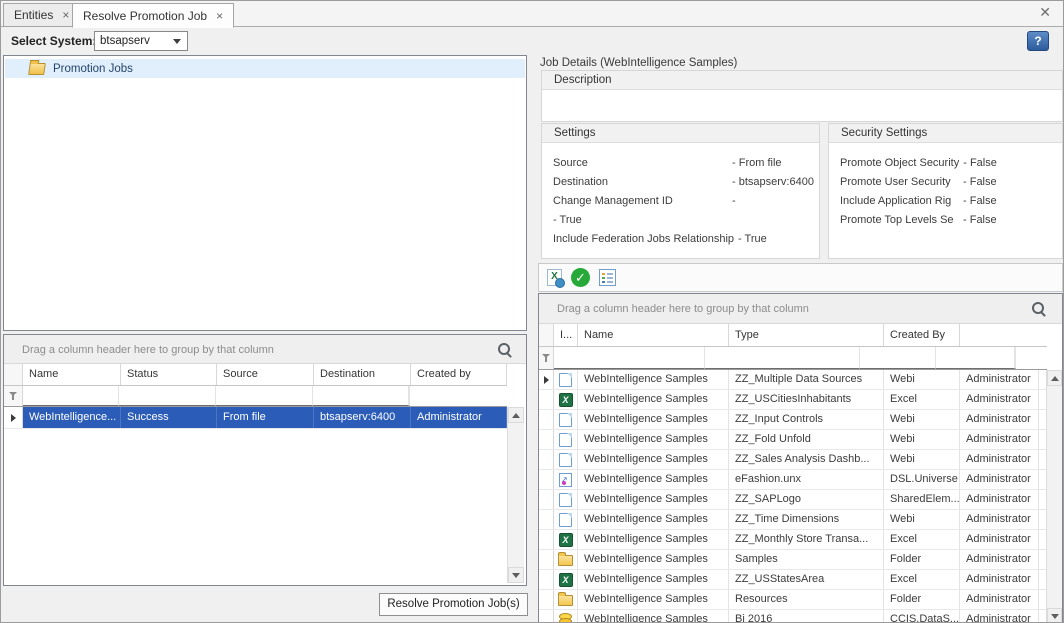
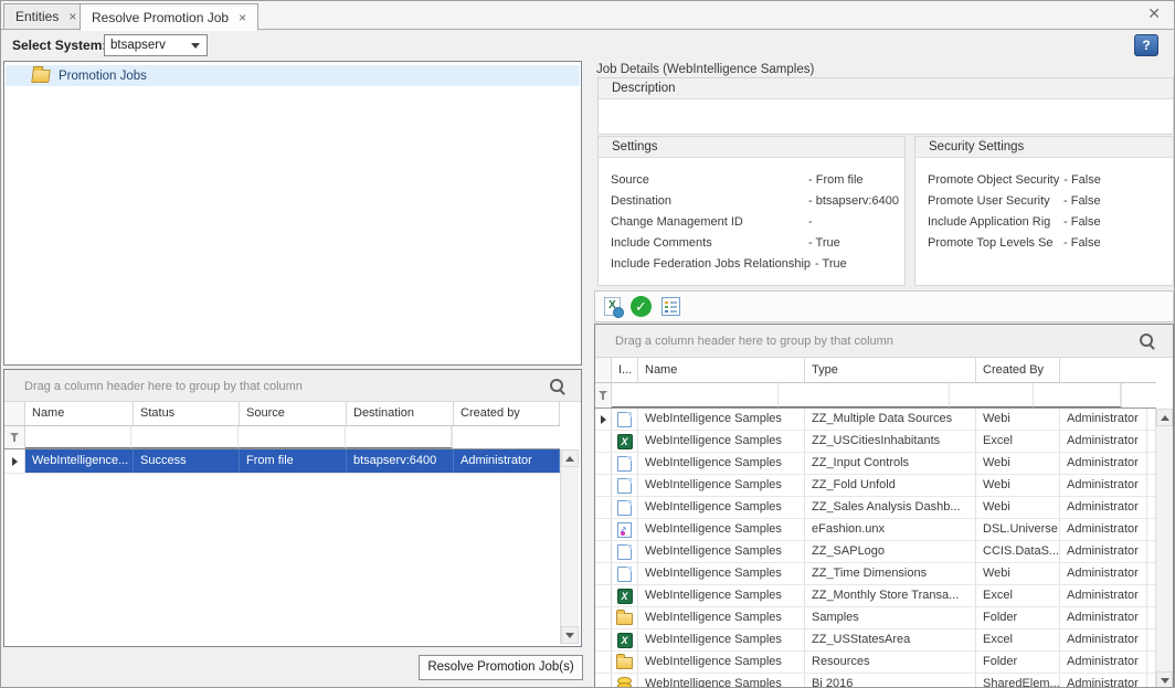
  Entities
  ×
  Resolve Promotion Job
  ×
  ✕
  Select System
  btsapserv
  ?
  Promotion Jobs
  Drag a column header here to group by that column
  Name
  Status
  Source
  Destination
  Created by
  WebIntelligence...
  Success
  From file
  btsapserv:6400
  Administrator
  Resolve Promotion Job(s)
  Job Details (WebIntelligence Samples)
  Description
  Settings
  Source
  - From file
  Destination
  - btsapserv:6400
  Change Management ID
  -
+ Include Comments
  - True
  Include Federation Jobs Relationship
  - True
  Security Settings
  Promote Object Security
  - False
  Promote User Security
  - False
  Include Application Rig
  - False
  Promote Top Levels Se
  - False
  Drag a column header here to group by that column
  I...
  Name
  Type
  Created By
  WebIntelligence Samples
  ZZ_Multiple Data Sources
  Webi
  Administrator
  WebIntelligence Samples
  ZZ_USCitiesInhabitants
  Excel
  Administrator
  WebIntelligence Samples
  ZZ_Input Controls
  Webi
  Administrator
  WebIntelligence Samples
  ZZ_Fold Unfold
  Webi
  Administrator
  WebIntelligence Samples
  ZZ_Sales Analysis Dashb...
  Webi
  Administrator
  WebIntelligence Samples
  eFashion.unx
  DSL.Universe
  Administrator
  WebIntelligence Samples
  ZZ_SAPLogo
- SharedElem...
+ CCIS.DataS...
  Administrator
  WebIntelligence Samples
  ZZ_Time Dimensions
  Webi
  Administrator
  WebIntelligence Samples
  ZZ_Monthly Store Transa...
  Excel
  Administrator
  WebIntelligence Samples
  Samples
  Folder
  Administrator
  WebIntelligence Samples
  ZZ_USStatesArea
  Excel
  Administrator
  WebIntelligence Samples
  Resources
  Folder
  Administrator
  WebIntelligence Samples
  Bi 2016
- CCIS.DataS...
+ SharedElem...
  Administrator
